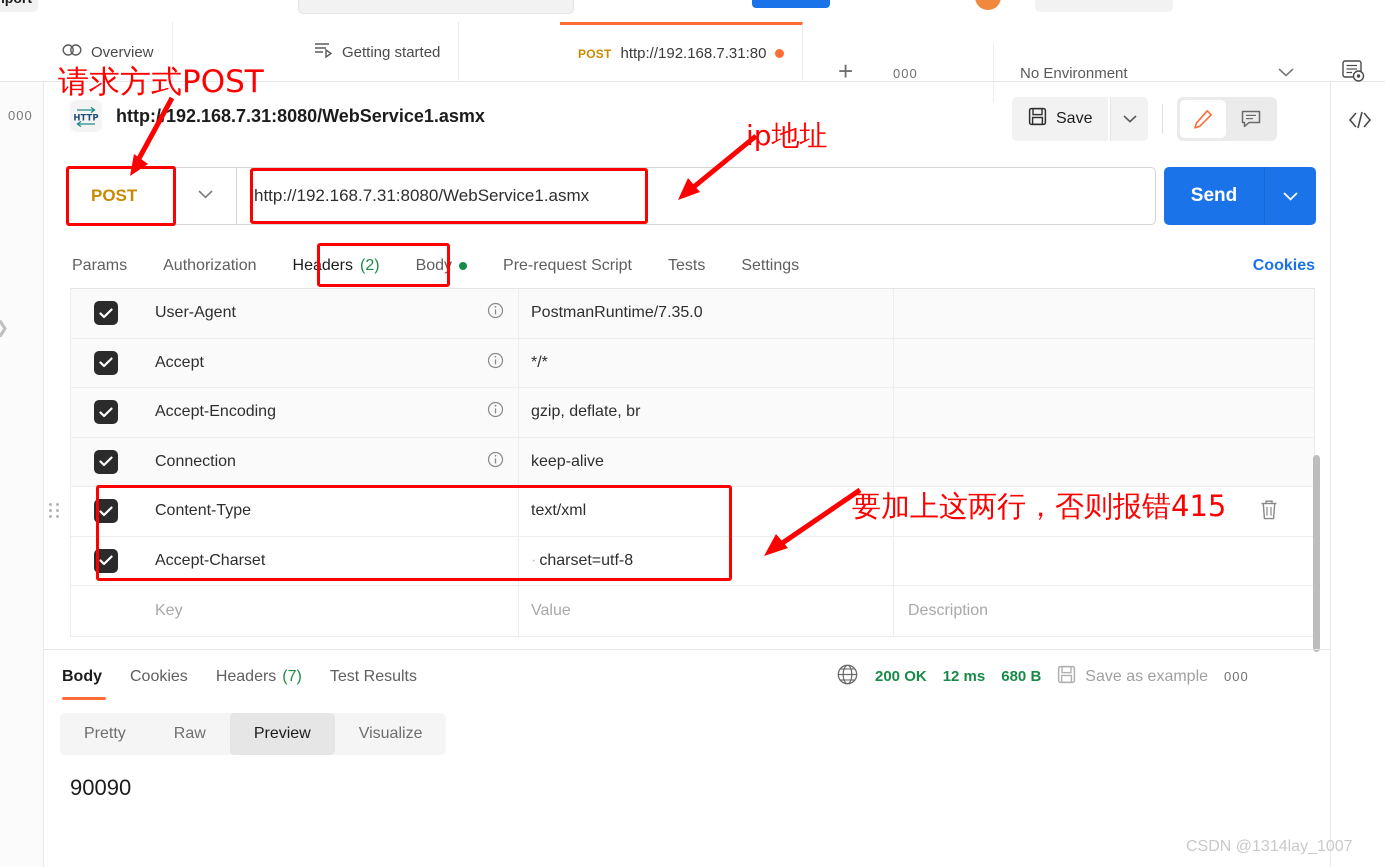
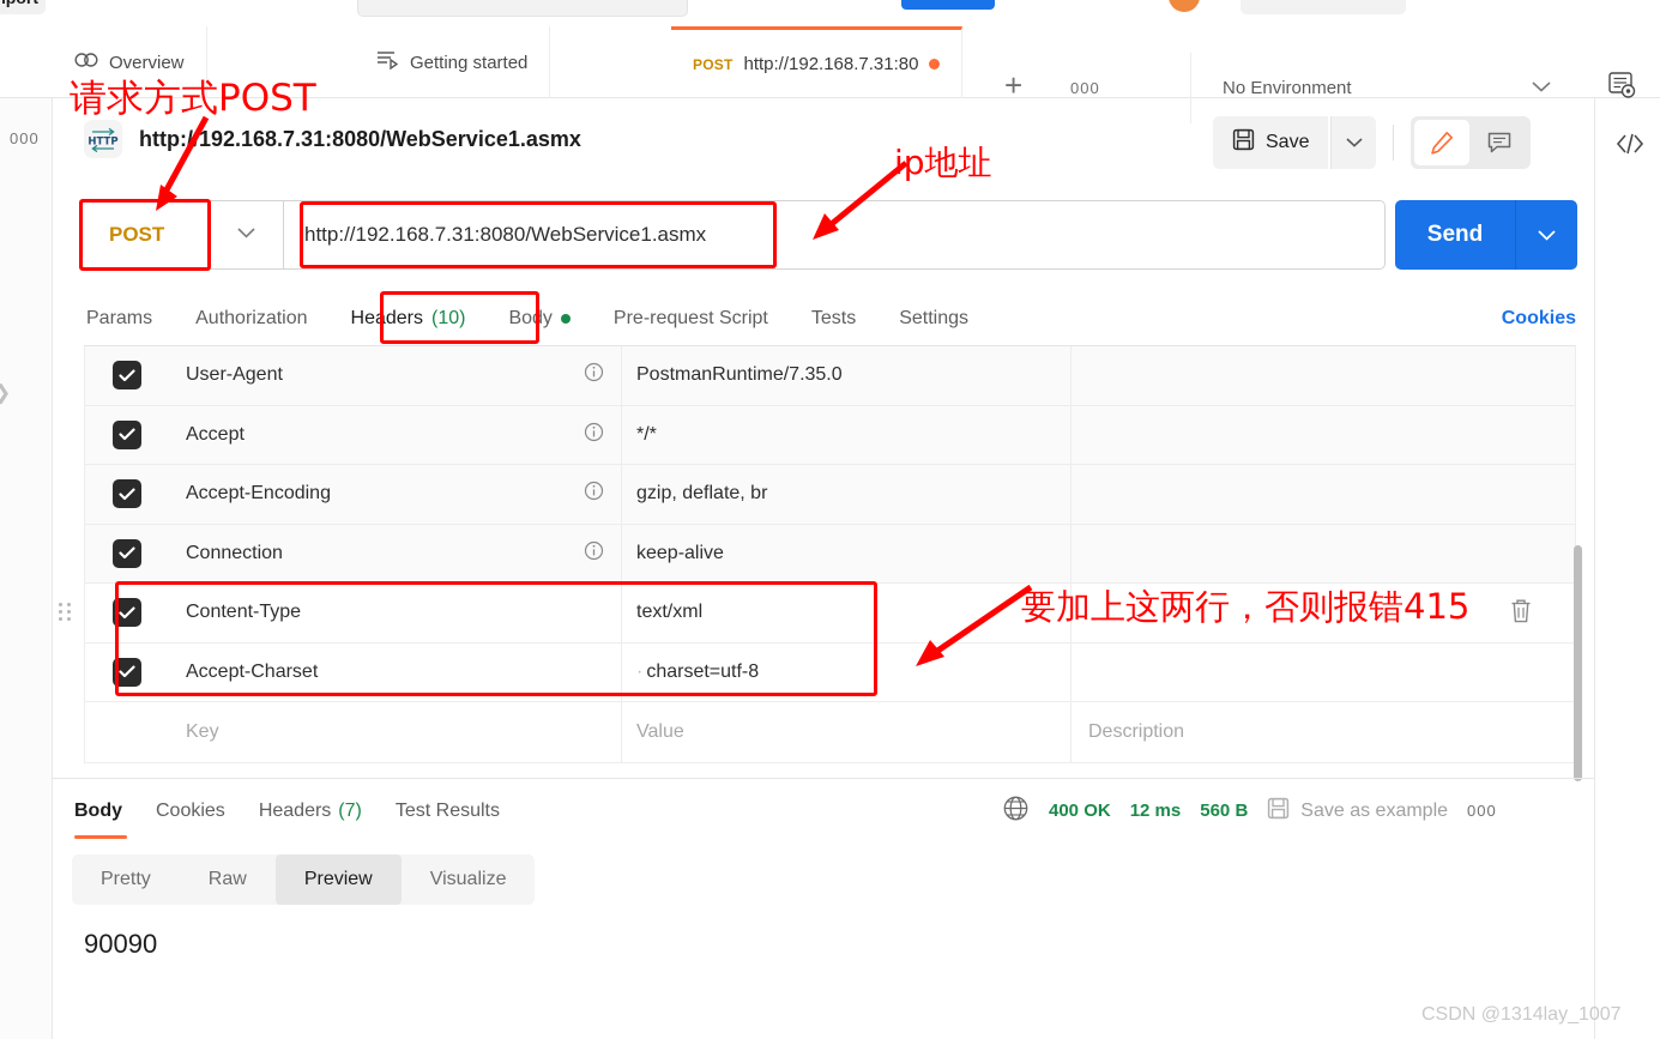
  Overview
  Getting started
  POST
  http://192.168.7.31:80
  +
  000
  No Environment
  000
  ❯
  HTTP
  http:/192.168.7.31:8080/WebService1.asmx
  Save
  POST
  http://192.168.7.31:8080/WebService1.asmx
  Send
  Params
  Authorization
  Headers
- (2)
+ (10)
  Body
  Pre-request Script
  Tests
  Settings
  Cookies
  User-Agent
  PostmanRuntime/7.35.0
  Accept
  */*
  Accept-Encoding
  gzip, deflate, br
  Connection
  keep-alive
  Content-Type
  text/xml
  Accept-Charset
  ·
  charset=utf-8
  Key
  Value
  Description
  Body
  Cookies
  Headers
  (7)
  Test Results
- 200 OK
+ 400 OK
  12 ms
- 680 B
+ 560 B
  Save as example
  000
  Pretty
  Raw
  Preview
  Visualize
  90090
  请求方式POST
  ip地址
  要加上这两行，否则报错415
  CSDN @1314lay_1007
